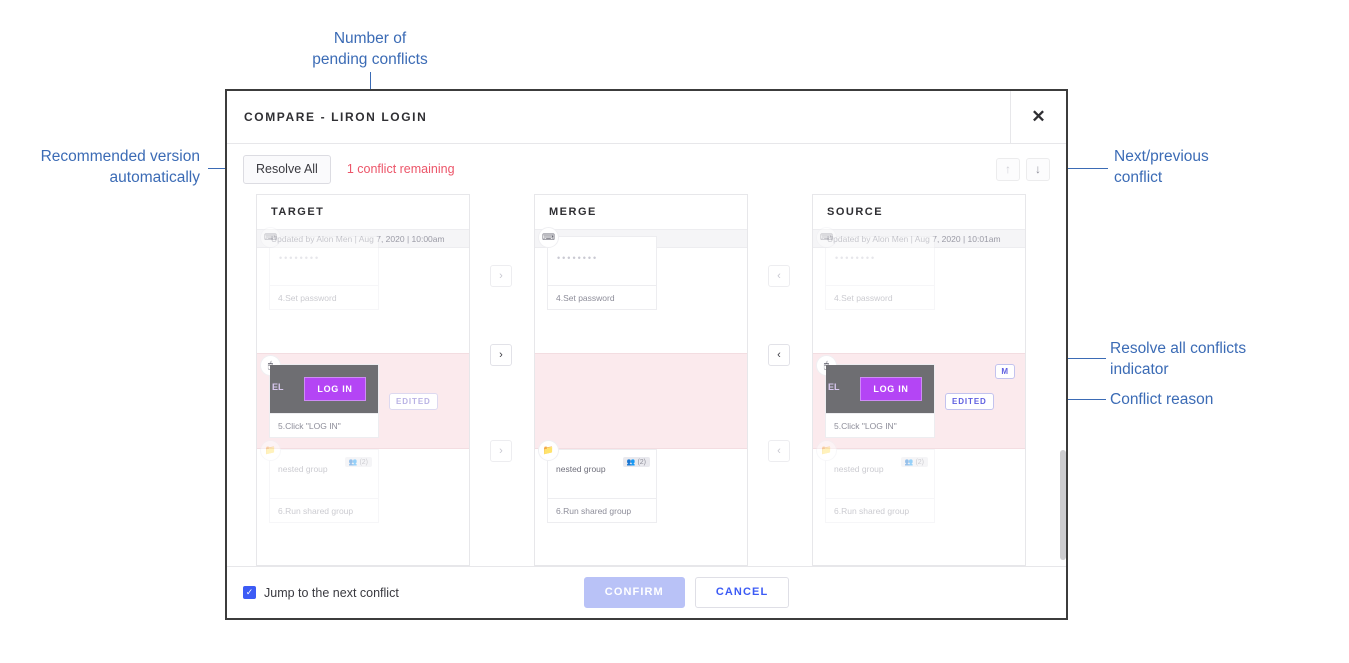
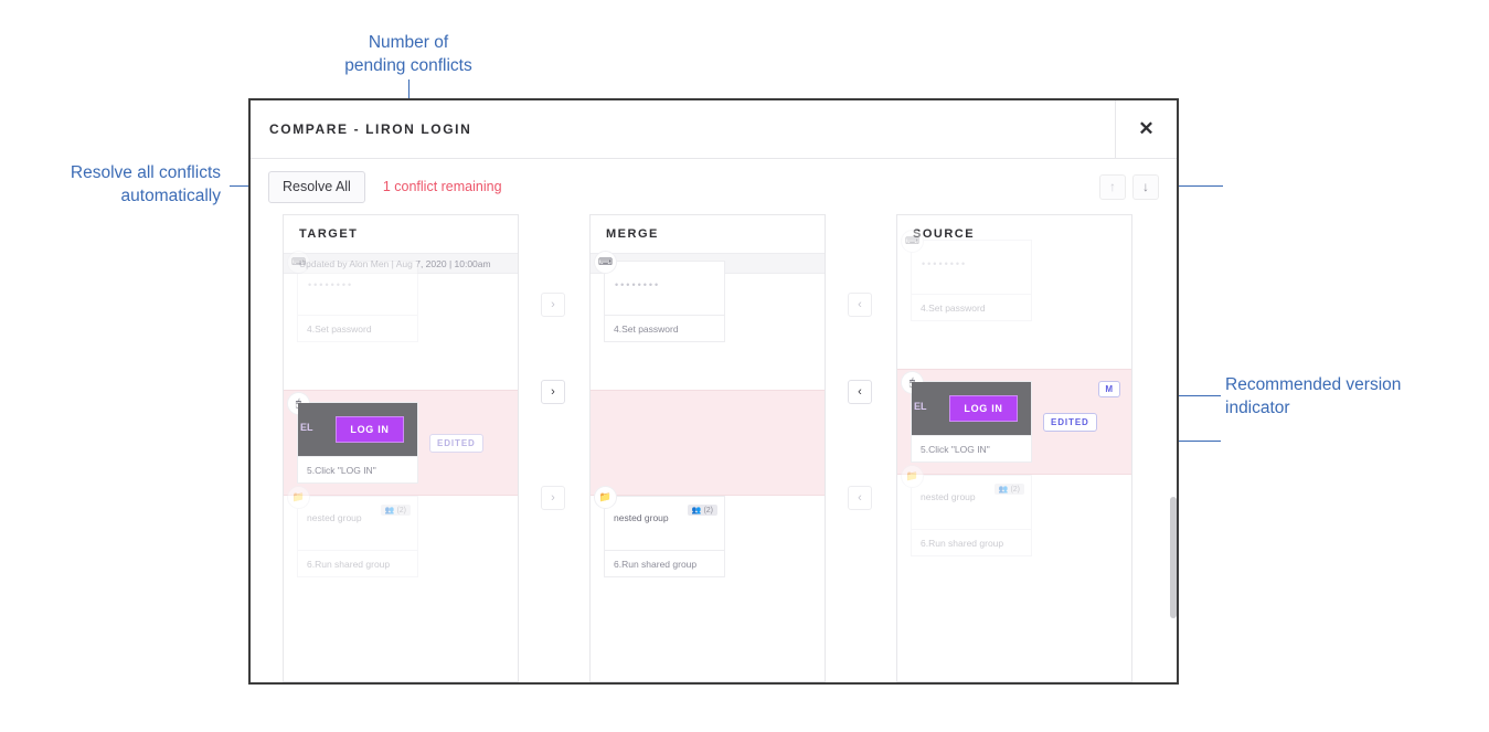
  Number of
  pending conflicts
- Recommended version
+ Resolve all conflicts
  automatically
- Next/previous
- conflict
- Resolve all conflicts
+ Recommended version
  indicator
- Conflict reason
  COMPARE - LIRON LOGIN
  ✕
  Resolve All
  1 conflict remaining
  ↑
  ↓
  TARGET
  Updated by Alon Men | Aug 7, 2020 | 10:00am
  ⌨
  ••••••••
  4.Set password
  EL
  LOG IN
  5.Click "LOG IN"
  EDITED
  📁
  nested group
  6.Run shared group
  ›
  ›
  ›
  MERGE
  ⌨
  ••••••••
  4.Set password
  📁
  nested group
  6.Run shared group
  ‹
  ‹
  ‹
  SOURCE
- Updated by Alon Men | Aug 7, 2020 | 10:01am
  ⌨
  ••••••••
  4.Set password
  EL
  LOG IN
  5.Click "LOG IN"
  EDITED
  M
  📁
  nested group
  6.Run shared group
- ✓
- Jump to the next conflict
- CONFIRM
- CANCEL
